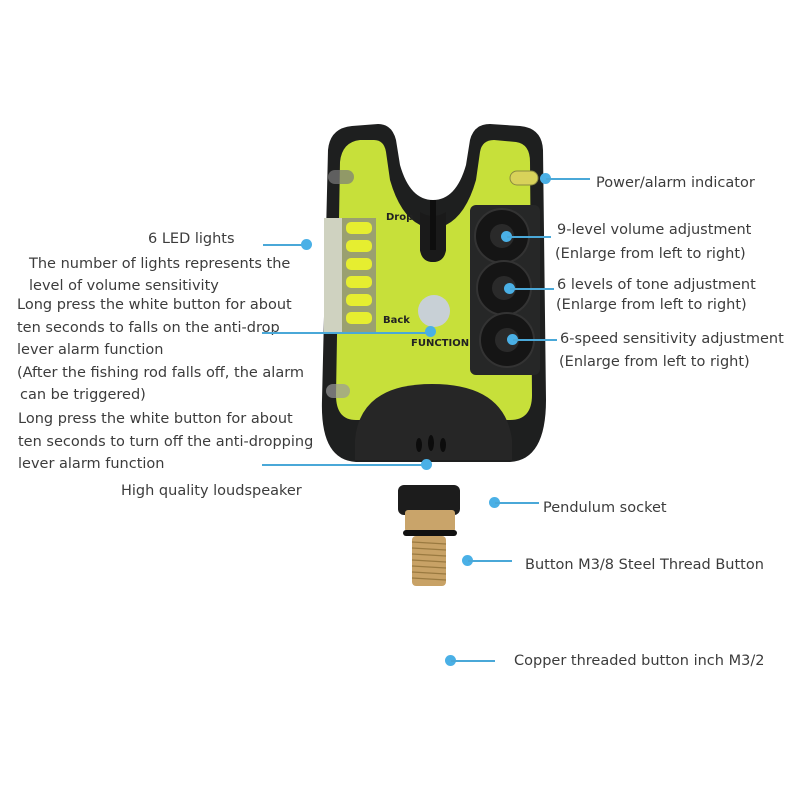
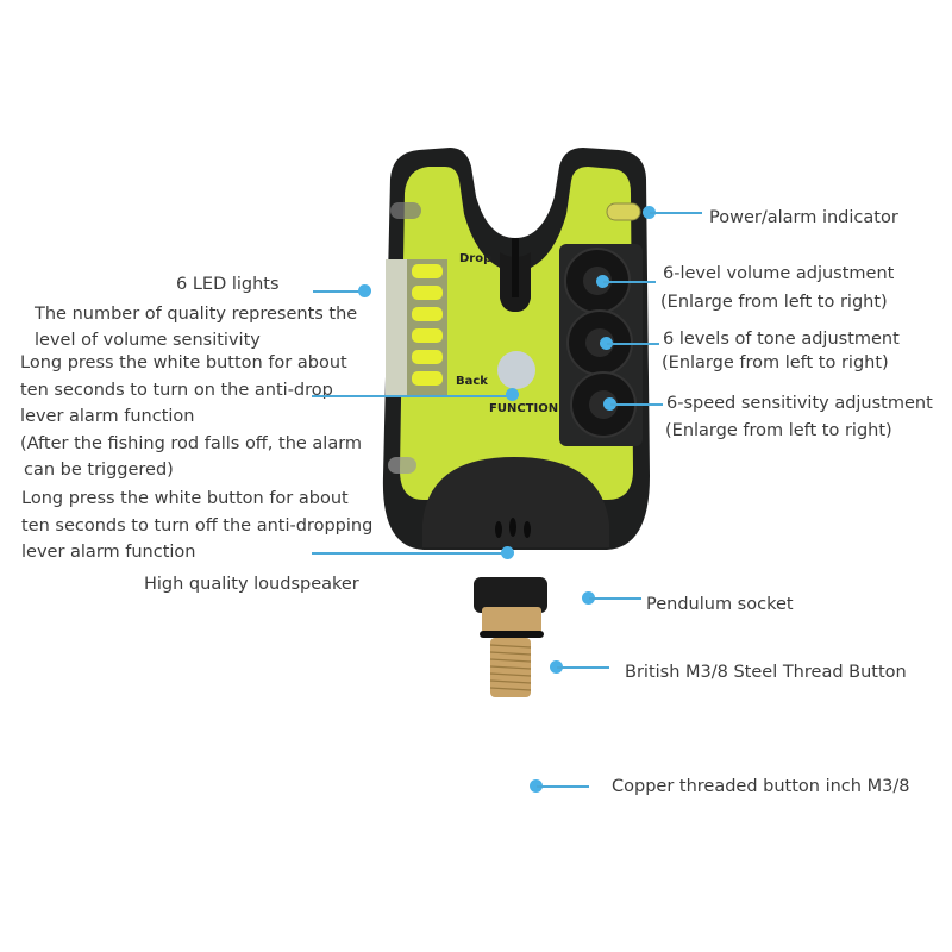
  Drop
  Back
  FUNCTION
  6 LED lights
- The number of lights represents the
+ The number of quality represents the
  level of volume sensitivity
  Long press the white button for about
- ten seconds to falls on the anti-drop
+ ten seconds to turn on the anti-drop
  lever alarm function
  (After the fishing rod falls off, the alarm
  can be triggered)
  Long press the white button for about
  ten seconds to turn off the anti-dropping
  lever alarm function
  High quality loudspeaker
  Power/alarm indicator
- 9-level volume adjustment
+ 6-level volume adjustment
  (Enlarge from left to right)
  6 levels of tone adjustment
  (Enlarge from left to right)
  6-speed sensitivity adjustment
  (Enlarge from left to right)
  Pendulum socket
- Button M3/8 Steel Thread Button
+ British M3/8 Steel Thread Button
- Copper threaded button inch M3/2
+ Copper threaded button inch M3/8
